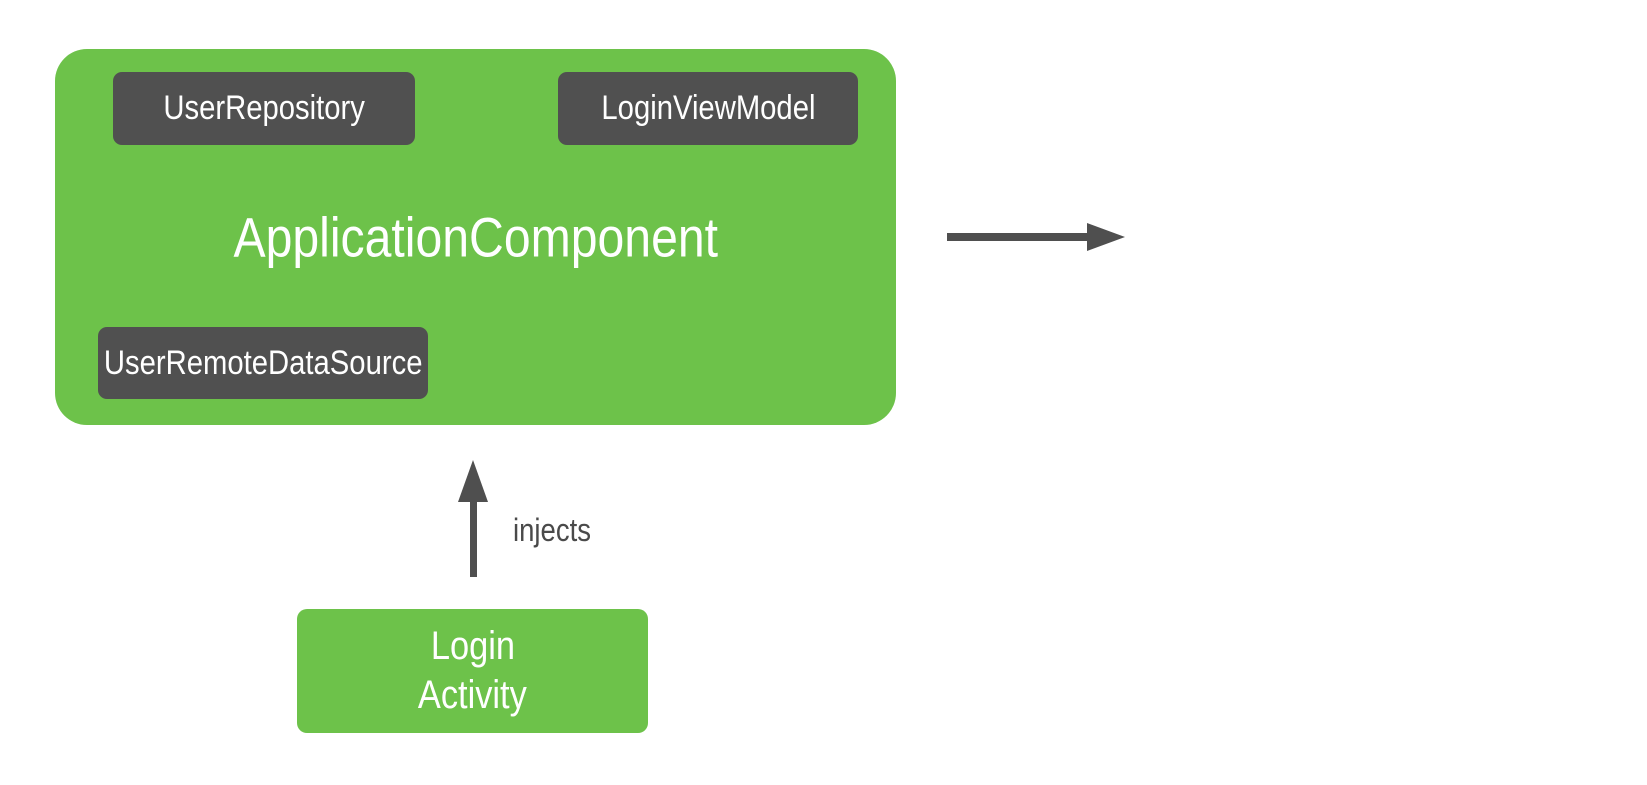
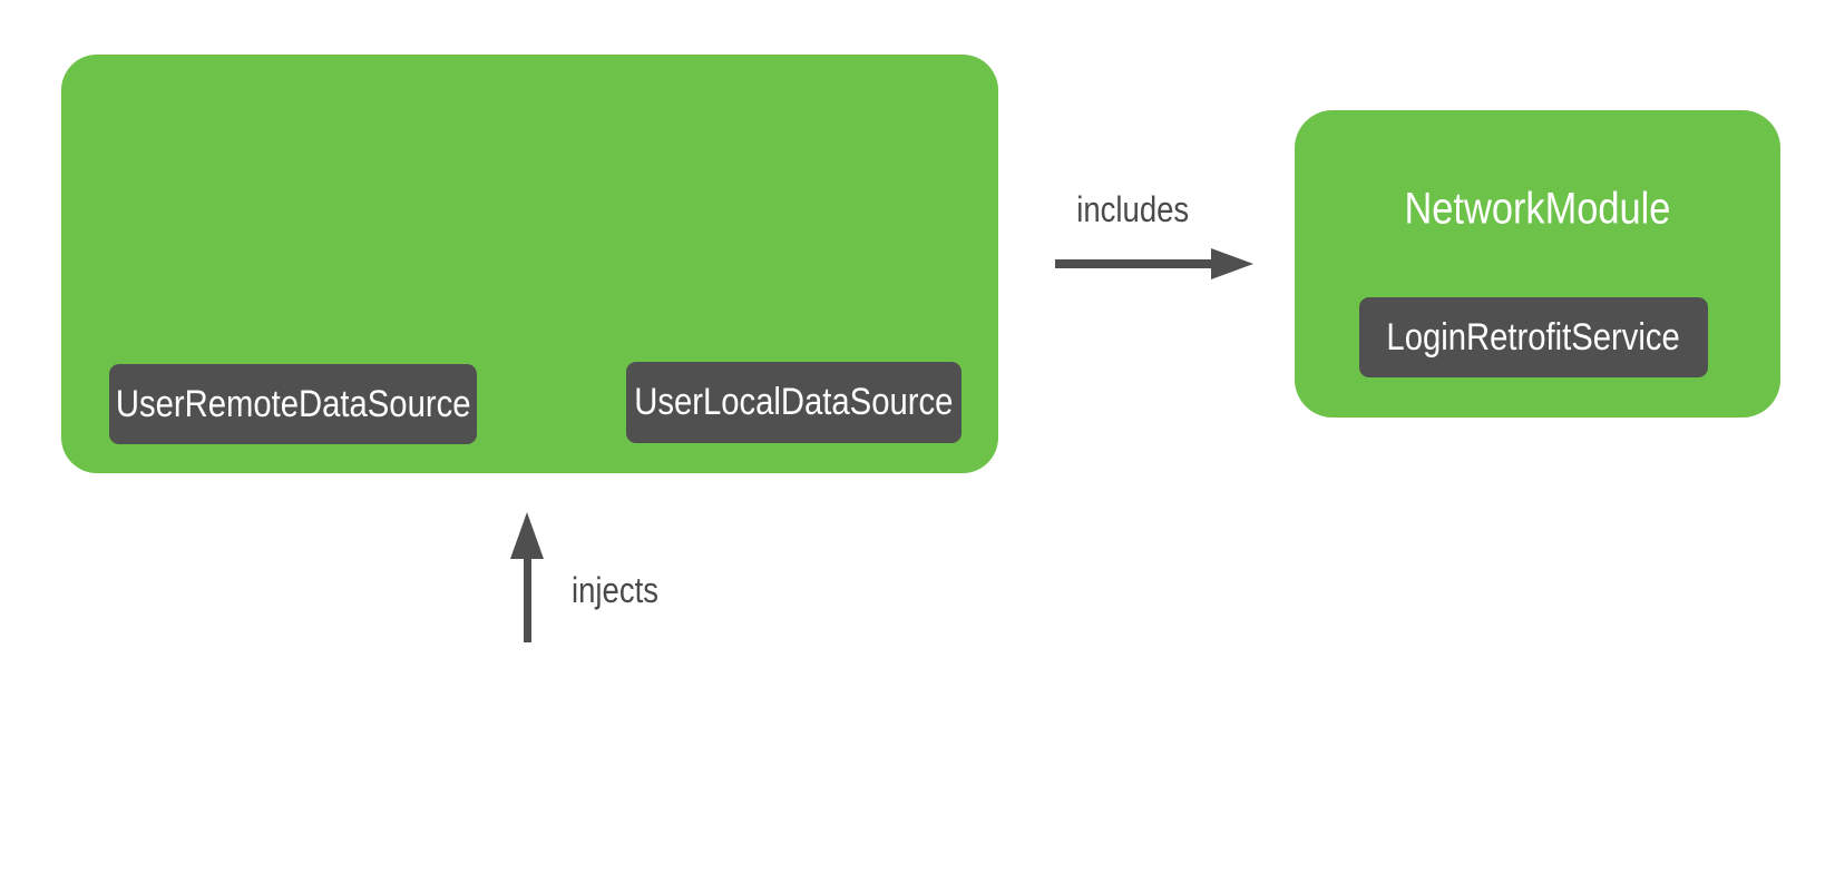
- UserRepository
- LoginViewModel
- ApplicationComponent
  UserRemoteDataSource
+ UserLocalDataSource
+ includes
+ NetworkModule
+ LoginRetrofitService
  injects
- Login
- Activity
